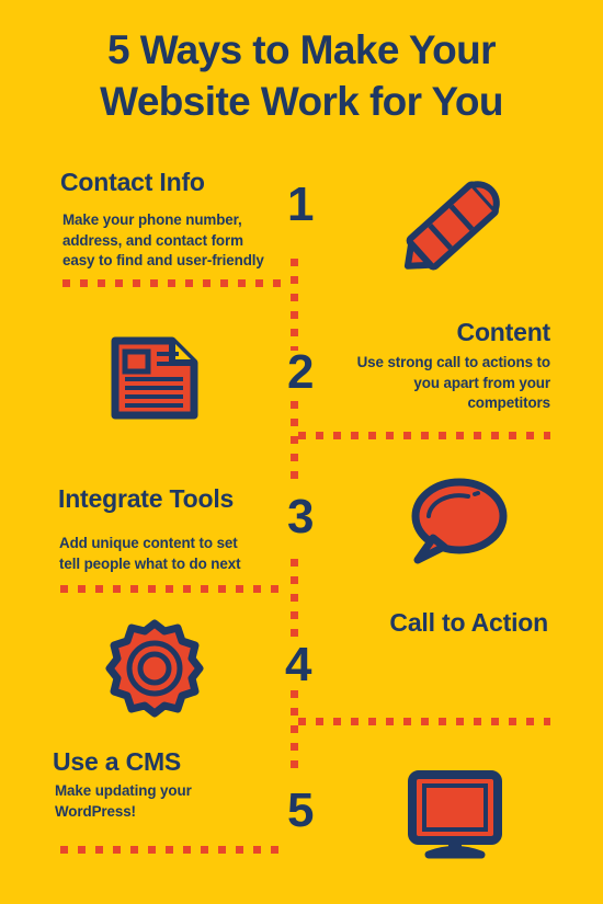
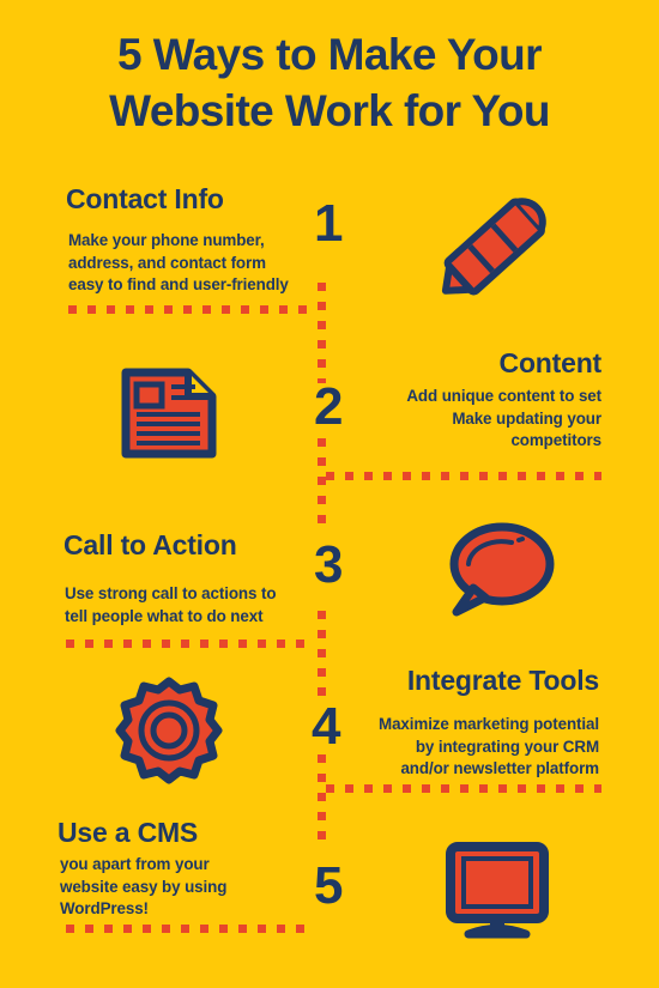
  5 Ways to Make Your
  Website Work for You
  Contact Info
  Make your phone number,
  address, and contact form
  easy to find and user-friendly
  1
  Content
- Use strong call to actions to
+ Add unique content to set
- you apart from your
+ Make updating your
  competitors
  2
- Integrate Tools
+ Call to Action
- Add unique content to set
+ Use strong call to actions to
  tell people what to do next
  3
- Call to Action
+ Integrate Tools
+ Maximize marketing potential
+ by integrating your CRM
+ and/or newsletter platform
  4
  Use a CMS
- Make updating your
+ you apart from your
+ website easy by using
  WordPress!
  5
